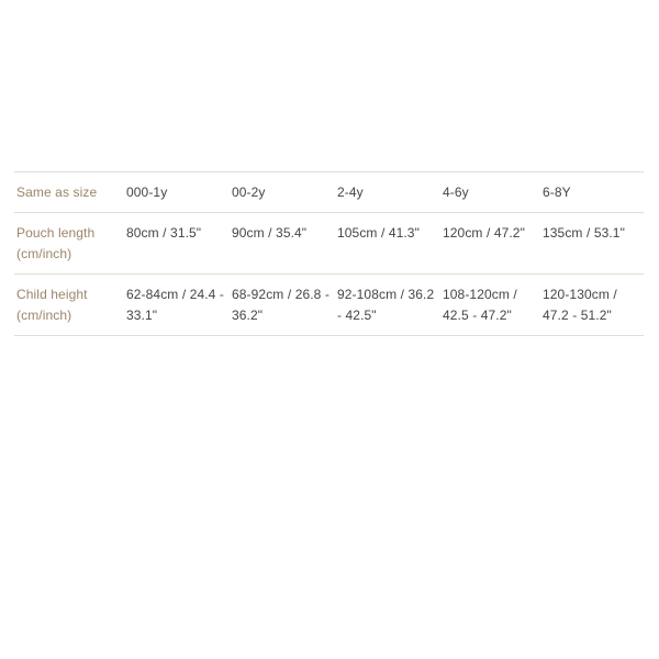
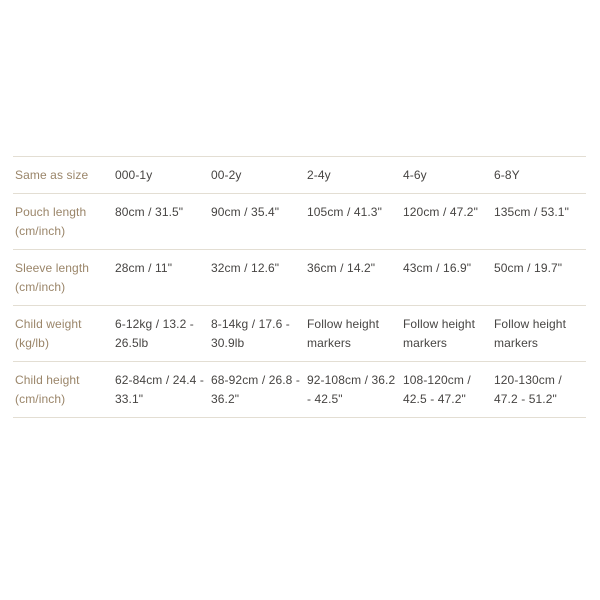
  Same as size	000-1y	00-2y	2-4y	4-6y	6-8Y
  Pouch length (cm/inch)	80cm / 31.5"	90cm / 35.4"	105cm / 41.3"	120cm / 47.2"	135cm / 53.1"
+ Sleeve length (cm/inch)	28cm / 11"	32cm / 12.6"	36cm / 14.2"	43cm / 16.9"	50cm / 19.7"
+ Child weight (kg/lb)	6-12kg / 13.2 - 26.5lb	8-14kg / 17.6 - 30.9lb	Follow height markers	Follow height markers	Follow height markers
  Child height (cm/inch)	62-84cm / 24.4 - 33.1"	68-92cm / 26.8 - 36.2"	92-108cm / 36.2 - 42.5"	108-120cm / 42.5 - 47.2"	120-130cm / 47.2 - 51.2"
